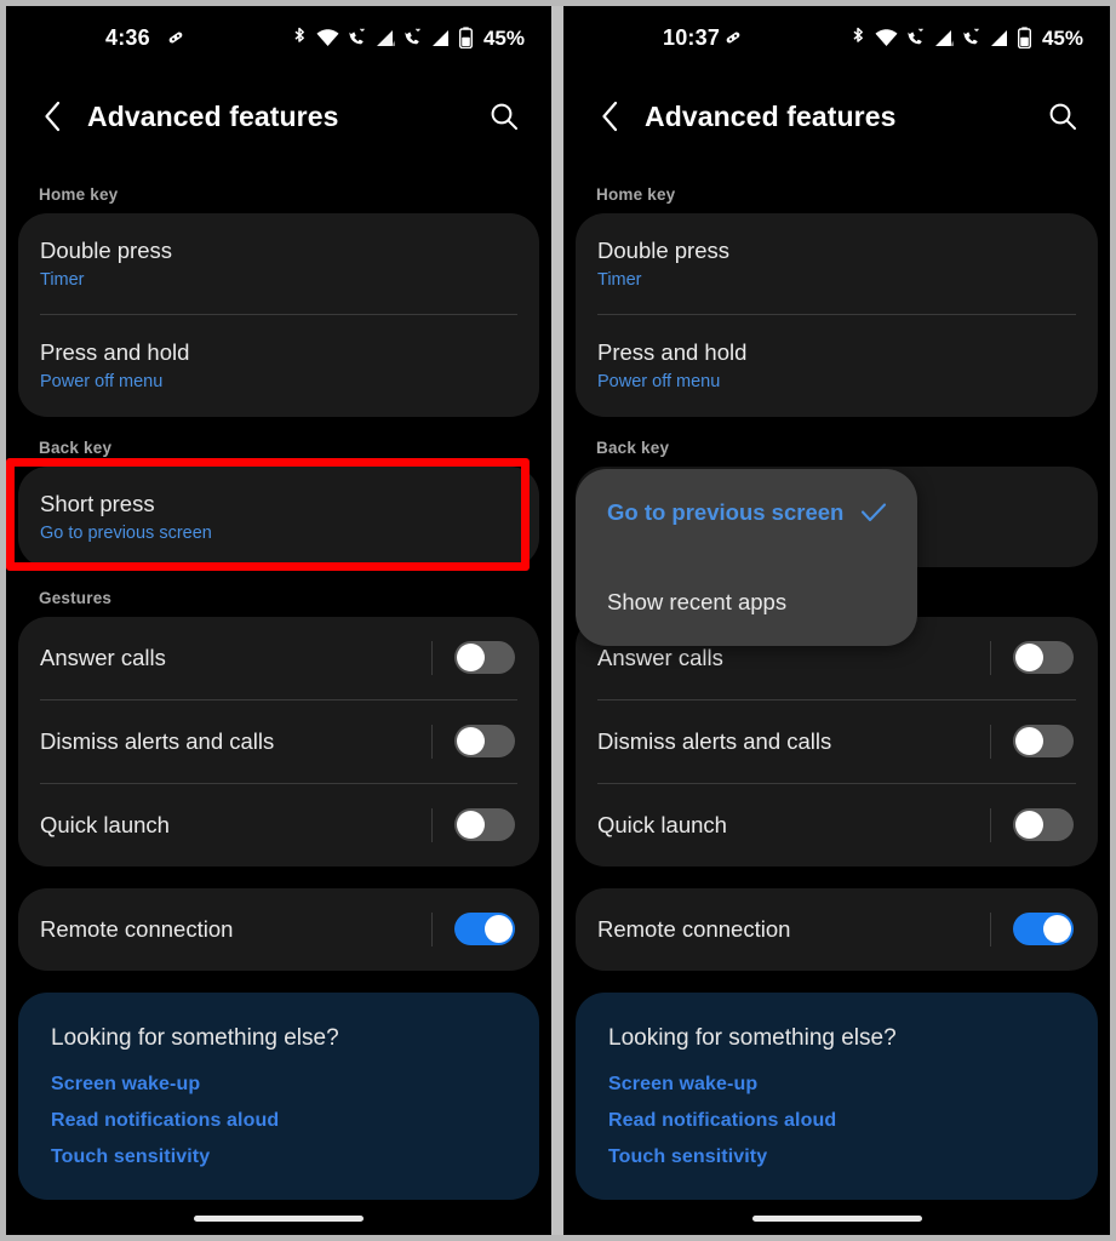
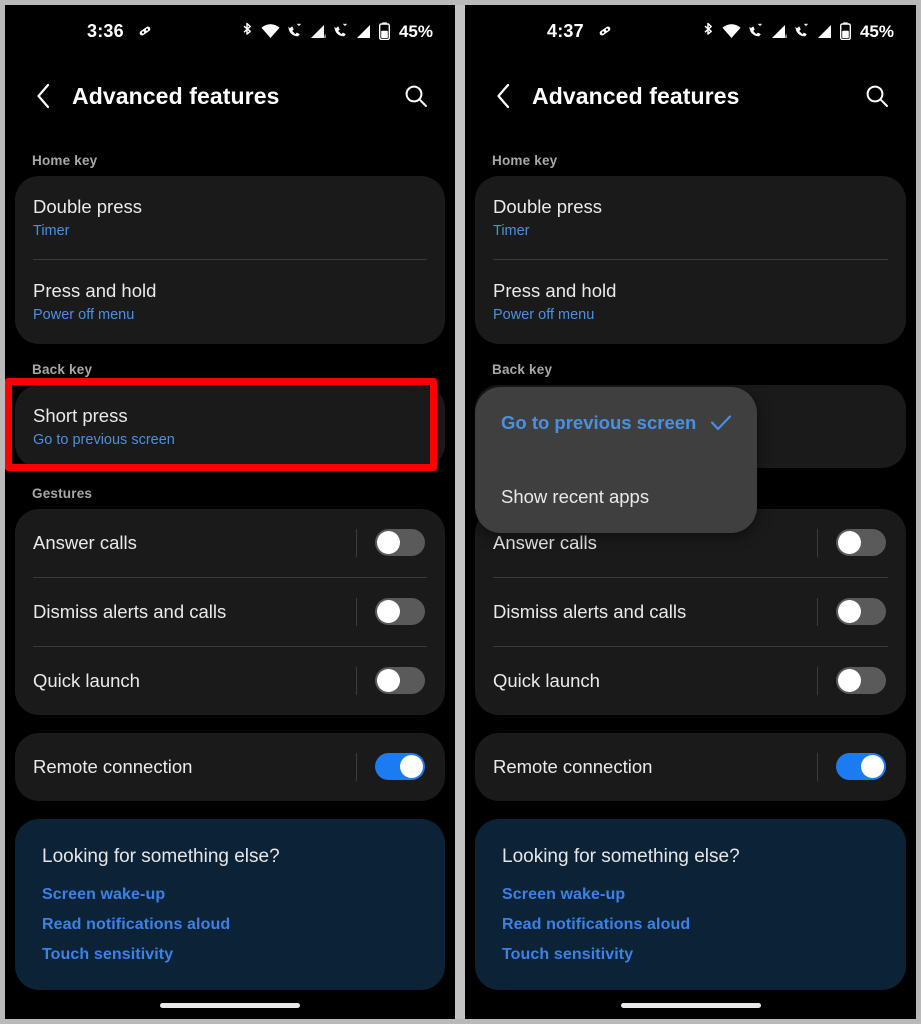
- 4:36
+ 3:36
  45%
  Advanced features
  Home key
  Double press
  Timer
  Press and hold
  Power off menu
  Back key
  Short press
  Go to previous screen
  Gestures
  Answer calls
  Dismiss alerts and calls
  Quick launch
  Remote connection
  Looking for something else?
  Screen wake-up
  Read notifications aloud
  Touch sensitivity
- 10:37
+ 4:37
  45%
  Advanced features
  Home key
  Double press
  Timer
  Press and hold
  Power off menu
  Back key
  Answer calls
  Dismiss alerts and calls
  Quick launch
  Remote connection
  Looking for something else?
  Screen wake-up
  Read notifications aloud
  Touch sensitivity
  Go to previous screen
  Show recent apps
